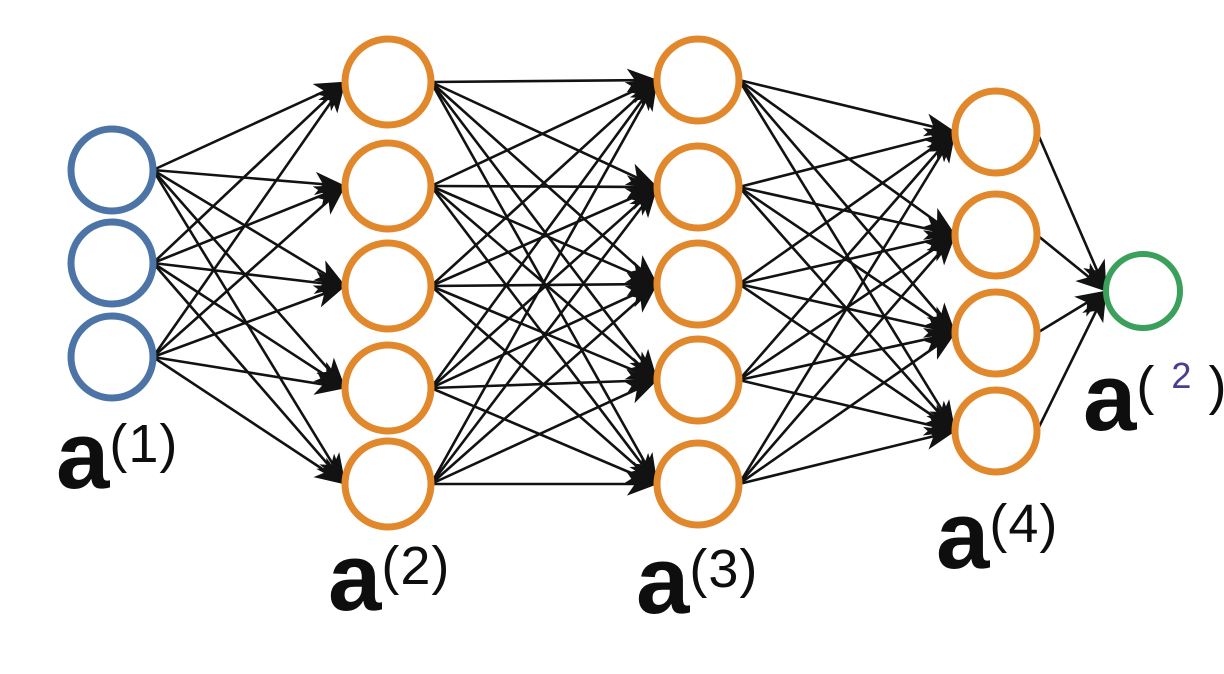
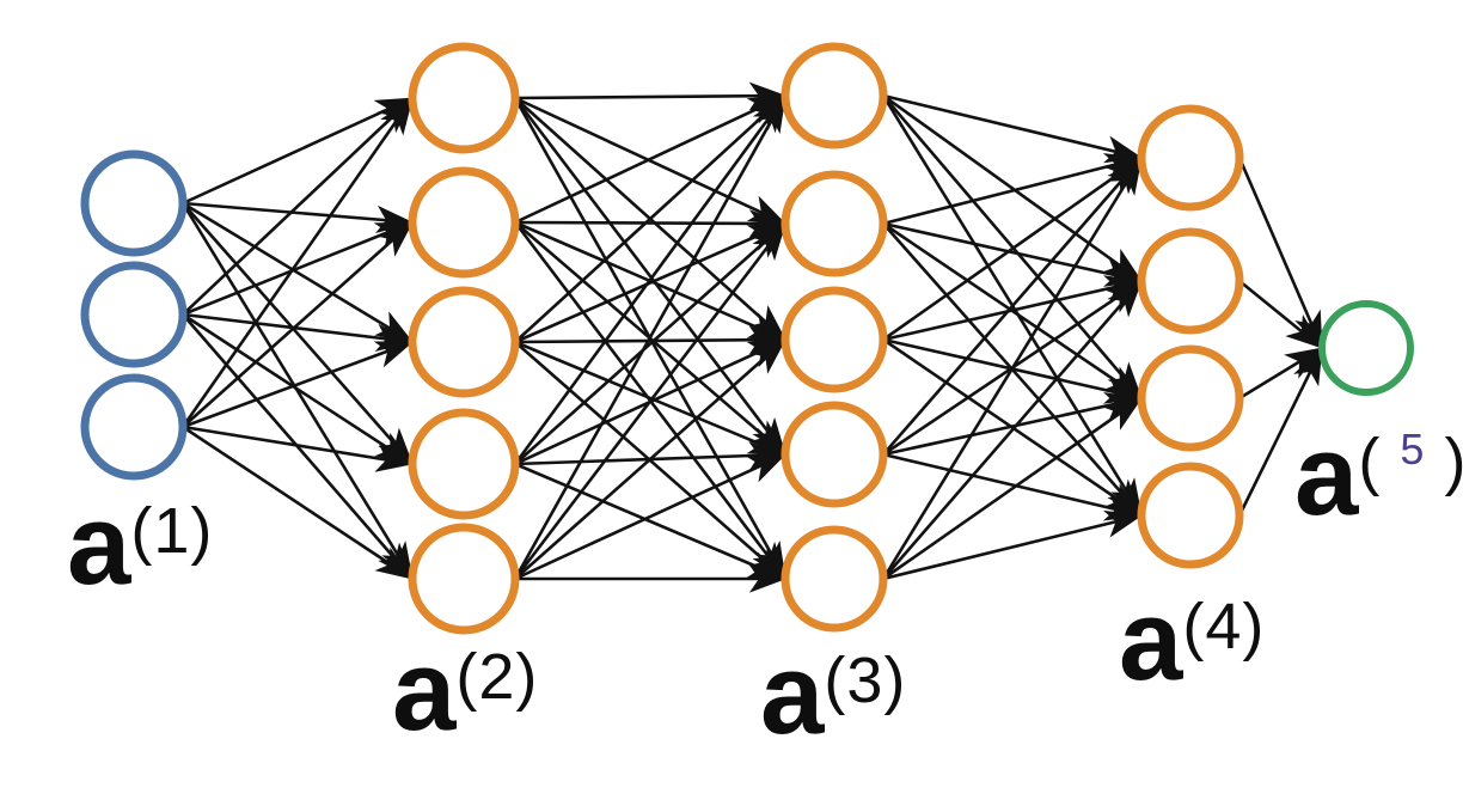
  a(1)
  a(2)
  a(3)
  a(4)
- a( 2 )
+ a( 5 )
